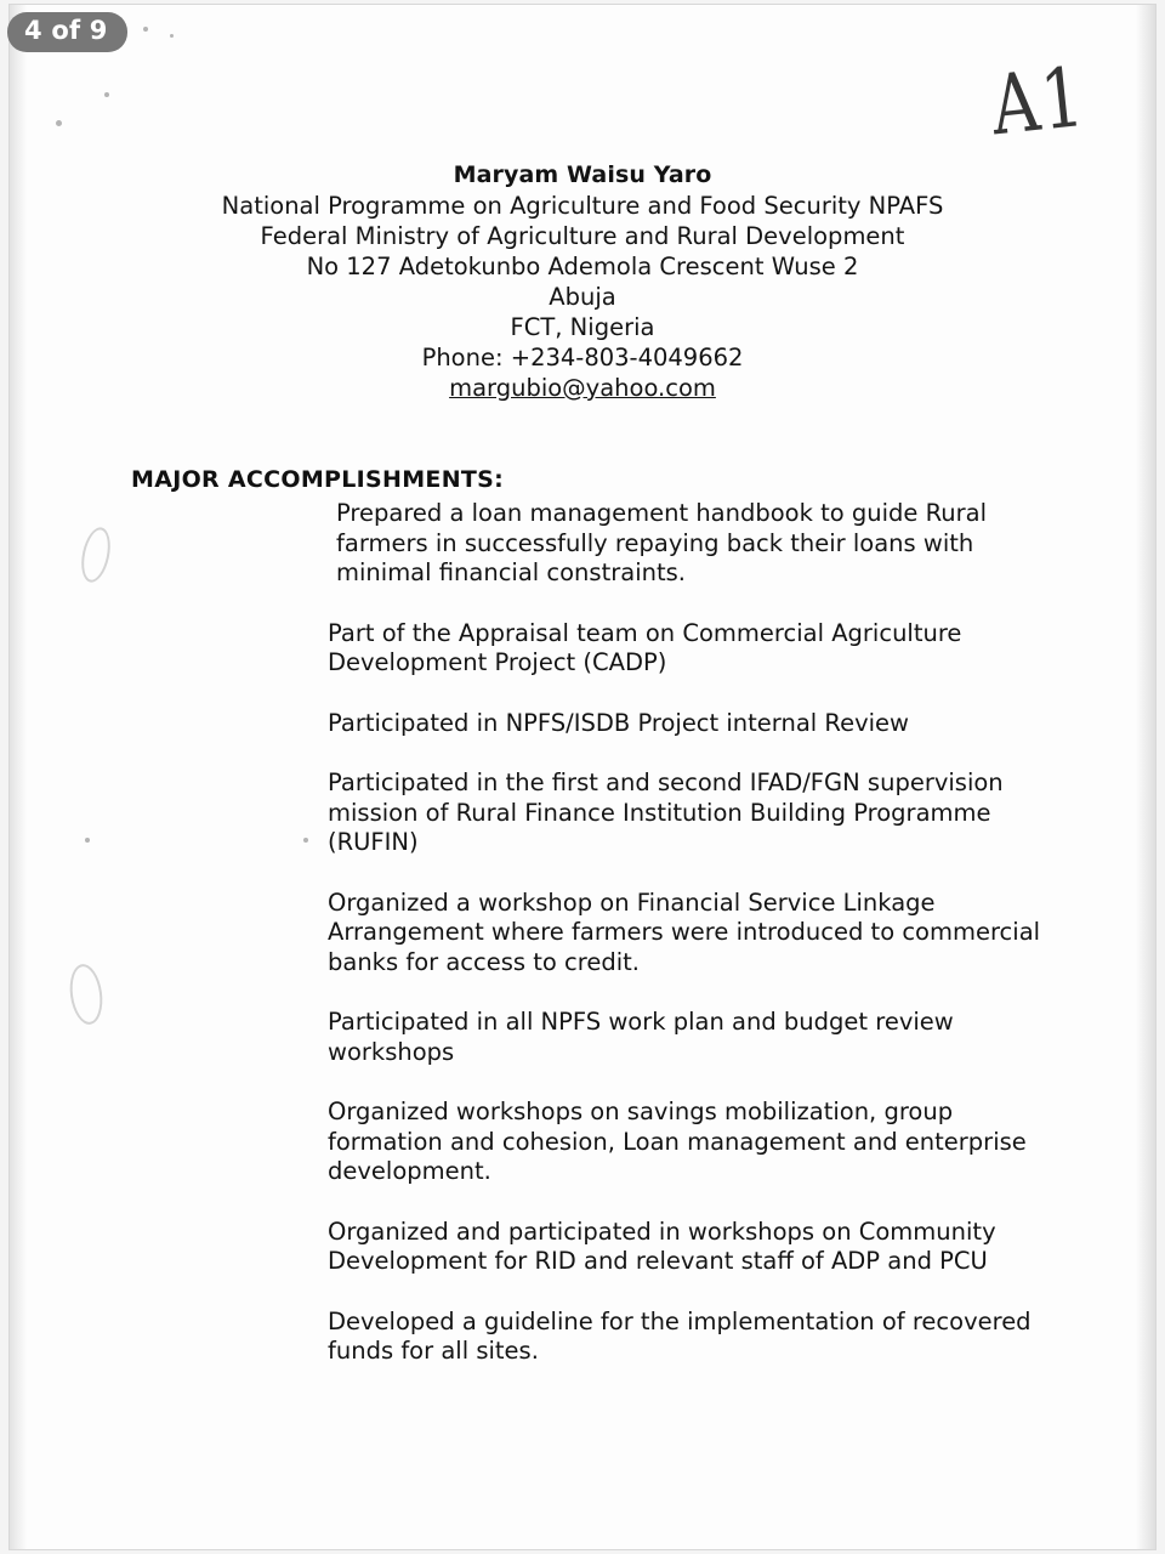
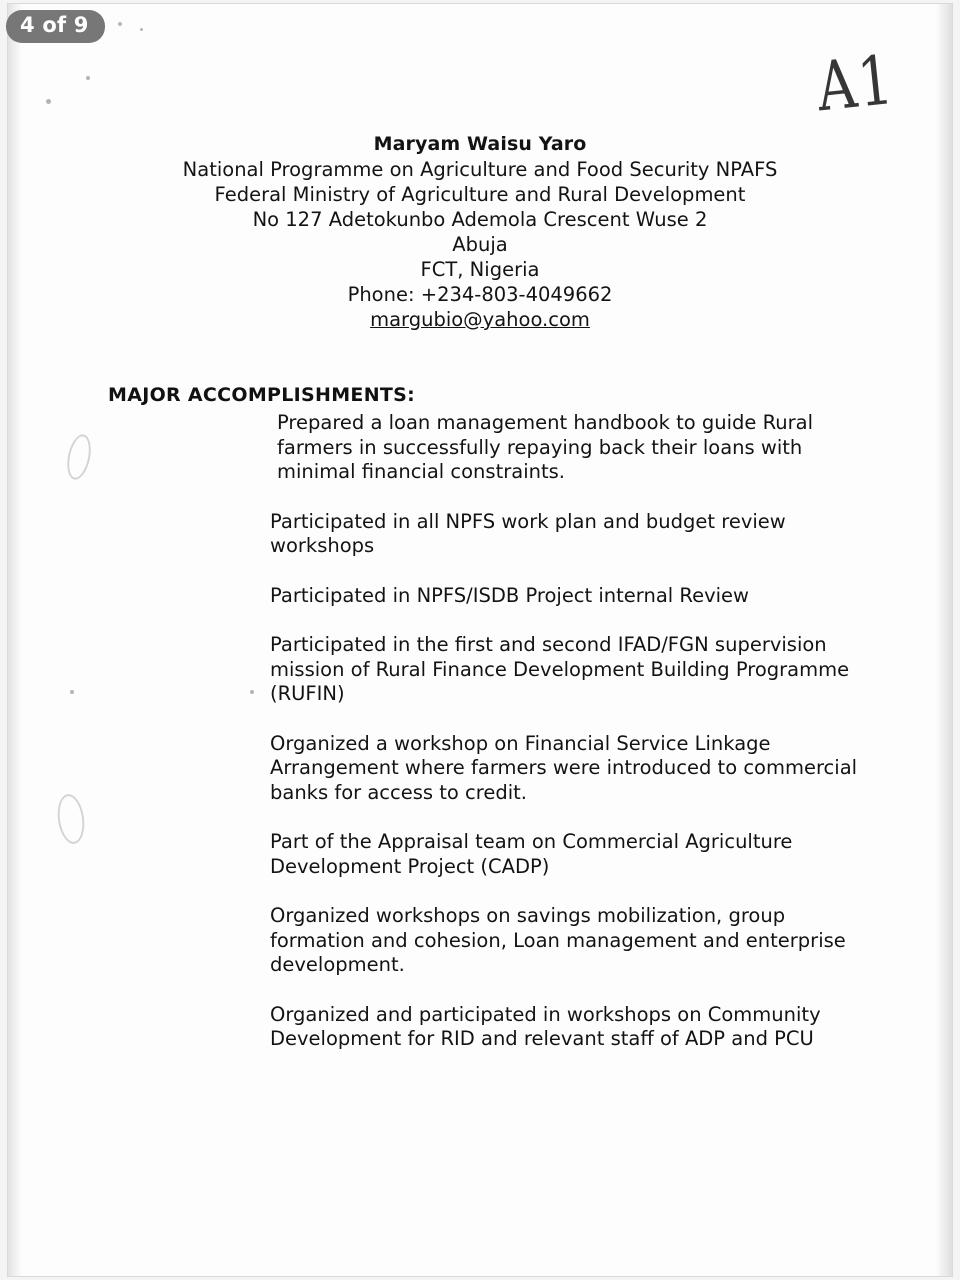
  Maryam Waisu Yaro
  National Programme on Agriculture and Food Security NPAFS
  Federal Ministry of Agriculture and Rural Development
  No 127 Adetokunbo Ademola Crescent Wuse 2
  Abuja
  FCT, Nigeria
  Phone: +234-803-4049662
  margubio@yahoo.com
  MAJOR ACCOMPLISHMENTS:
  Prepared a loan management handbook to guide Rural farmers in successfully repaying back their loans with minimal financial constraints.
- Part of the Appraisal team on Commercial Agriculture Development Project (CADP)
+ Participated in all NPFS work plan and budget review workshops
  Participated in NPFS/ISDB Project internal Review
- Participated in the first and second IFAD/FGN supervision mission of Rural Finance Institution Building Programme (RUFIN)
+ Participated in the first and second IFAD/FGN supervision mission of Rural Finance Development Building Programme (RUFIN)
  Organized a workshop on Financial Service Linkage Arrangement where farmers were introduced to commercial banks for access to credit.
- Participated in all NPFS work plan and budget review workshops
+ Part of the Appraisal team on Commercial Agriculture Development Project (CADP)
  Organized workshops on savings mobilization, group formation and cohesion, Loan management and enterprise development.
  Organized and participated in workshops on Community Development for RID and relevant staff of ADP and PCU
- Developed a guideline for the implementation of recovered funds for all sites.
  4 of 9
